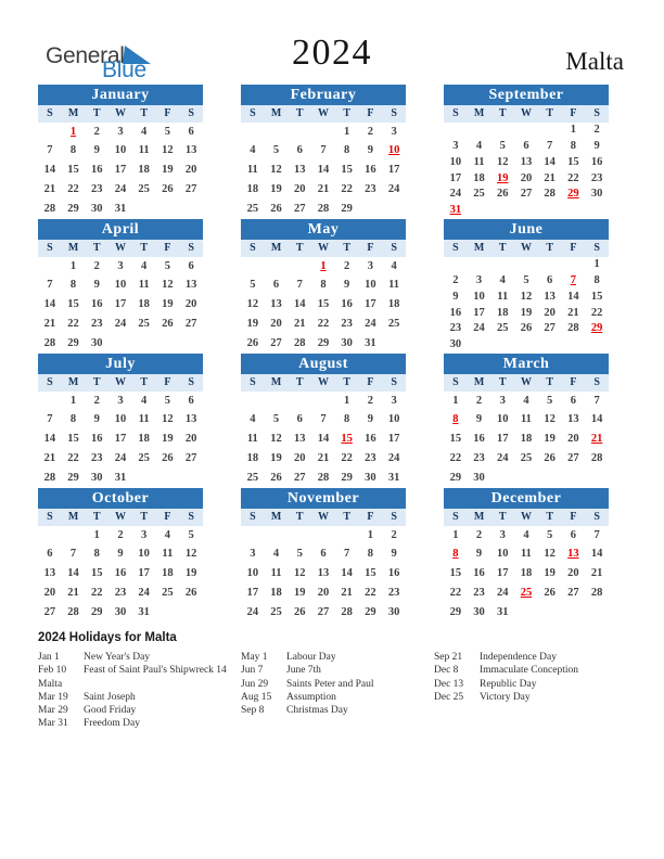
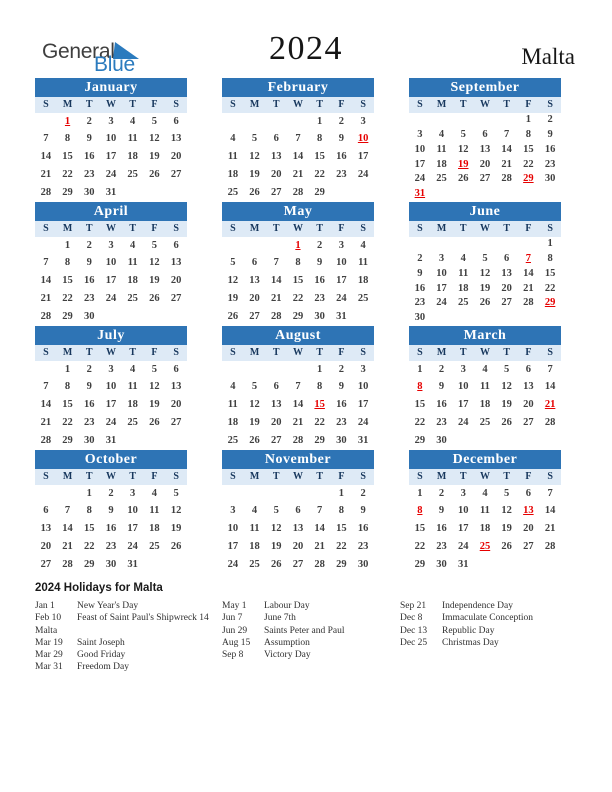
  General
  Blue
  2024
  Malta
  January
  S	M	T	W	T	F	S
  	1	2	3	4	5	6
  7	8	9	10	11	12	13
  14	15	16	17	18	19	20
  21	22	23	24	25	26	27
  28	29	30	31
  February
  S	M	T	W	T	F	S
  				1	2	3
  4	5	6	7	8	9	10
  11	12	13	14	15	16	17
  18	19	20	21	22	23	24
  25	26	27	28	29
  September
  S	M	T	W	T	F	S
  					1	2
  3	4	5	6	7	8	9
  10	11	12	13	14	15	16
  17	18	19	20	21	22	23
  24	25	26	27	28	29	30
  31
  April
  S	M	T	W	T	F	S
  	1	2	3	4	5	6
  7	8	9	10	11	12	13
  14	15	16	17	18	19	20
  21	22	23	24	25	26	27
  28	29	30
  May
  S	M	T	W	T	F	S
  			1	2	3	4
  5	6	7	8	9	10	11
  12	13	14	15	16	17	18
  19	20	21	22	23	24	25
  26	27	28	29	30	31
  June
  S	M	T	W	T	F	S
  						1
  2	3	4	5	6	7	8
  9	10	11	12	13	14	15
  16	17	18	19	20	21	22
  23	24	25	26	27	28	29
  30
  July
  S	M	T	W	T	F	S
  	1	2	3	4	5	6
  7	8	9	10	11	12	13
  14	15	16	17	18	19	20
  21	22	23	24	25	26	27
  28	29	30	31
  August
  S	M	T	W	T	F	S
  				1	2	3
  4	5	6	7	8	9	10
  11	12	13	14	15	16	17
  18	19	20	21	22	23	24
  25	26	27	28	29	30	31
  March
  S	M	T	W	T	F	S
  1	2	3	4	5	6	7
  8	9	10	11	12	13	14
  15	16	17	18	19	20	21
  22	23	24	25	26	27	28
  29	30
  October
  S	M	T	W	T	F	S
  		1	2	3	4	5
  6	7	8	9	10	11	12
  13	14	15	16	17	18	19
  20	21	22	23	24	25	26
  27	28	29	30	31
  November
  S	M	T	W	T	F	S
  					1	2
  3	4	5	6	7	8	9
  10	11	12	13	14	15	16
  17	18	19	20	21	22	23
  24	25	26	27	28	29	30
  December
  S	M	T	W	T	F	S
  1	2	3	4	5	6	7
  8	9	10	11	12	13	14
  15	16	17	18	19	20	21
  22	23	24	25	26	27	28
  29	30	31
  2024 Holidays for Malta
  Jan 1
  New Year's Day
  Feb 10
  Feast of Saint Paul's Shipwreck 14
  Malta
  Mar 19
  Saint Joseph
  Mar 29
  Good Friday
  Mar 31
  Freedom Day
  May 1
  Labour Day
  Jun 7
  June 7th
  Jun 29
  Saints Peter and Paul
  Aug 15
  Assumption
  Sep 8
- Christmas Day
+ Victory Day
  Sep 21
  Independence Day
  Dec 8
  Immaculate Conception
  Dec 13
  Republic Day
  Dec 25
- Victory Day
+ Christmas Day
